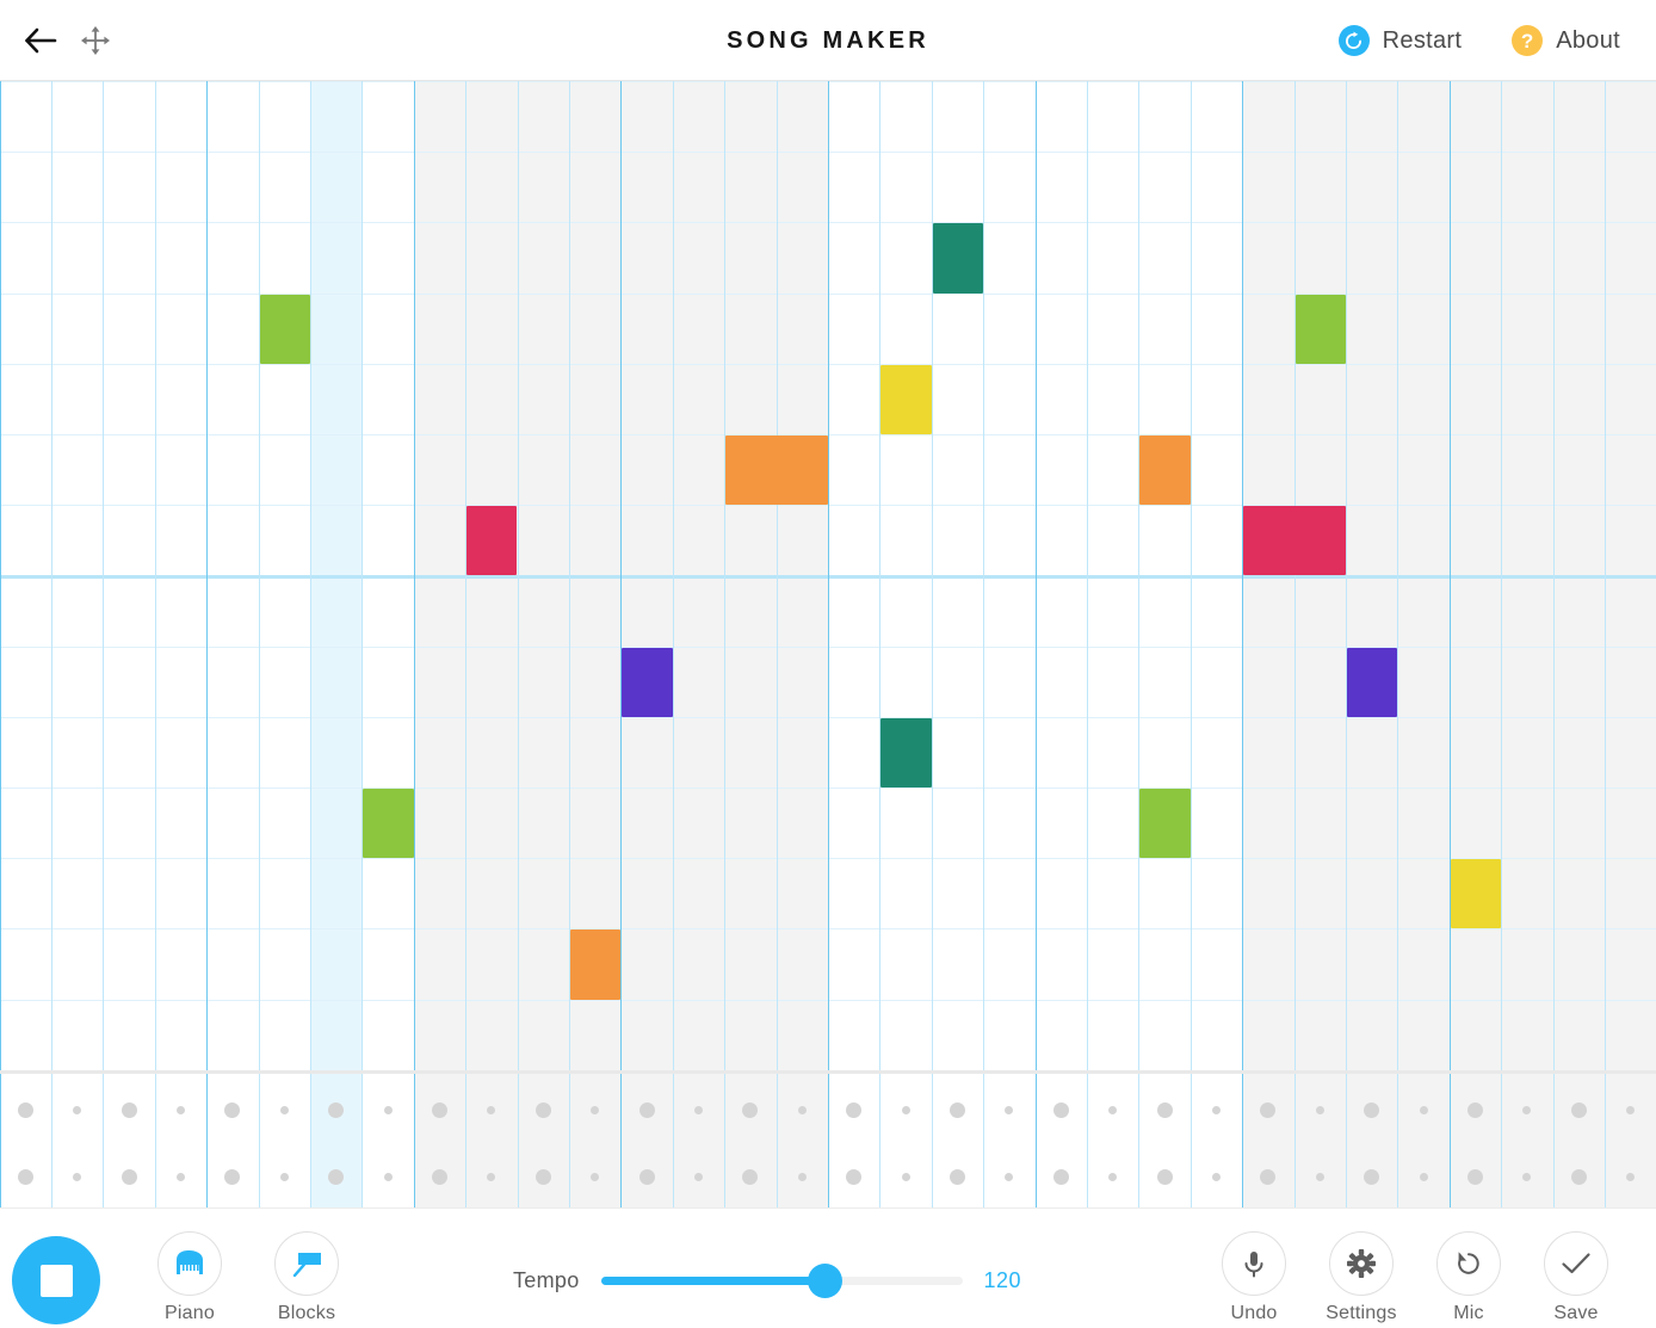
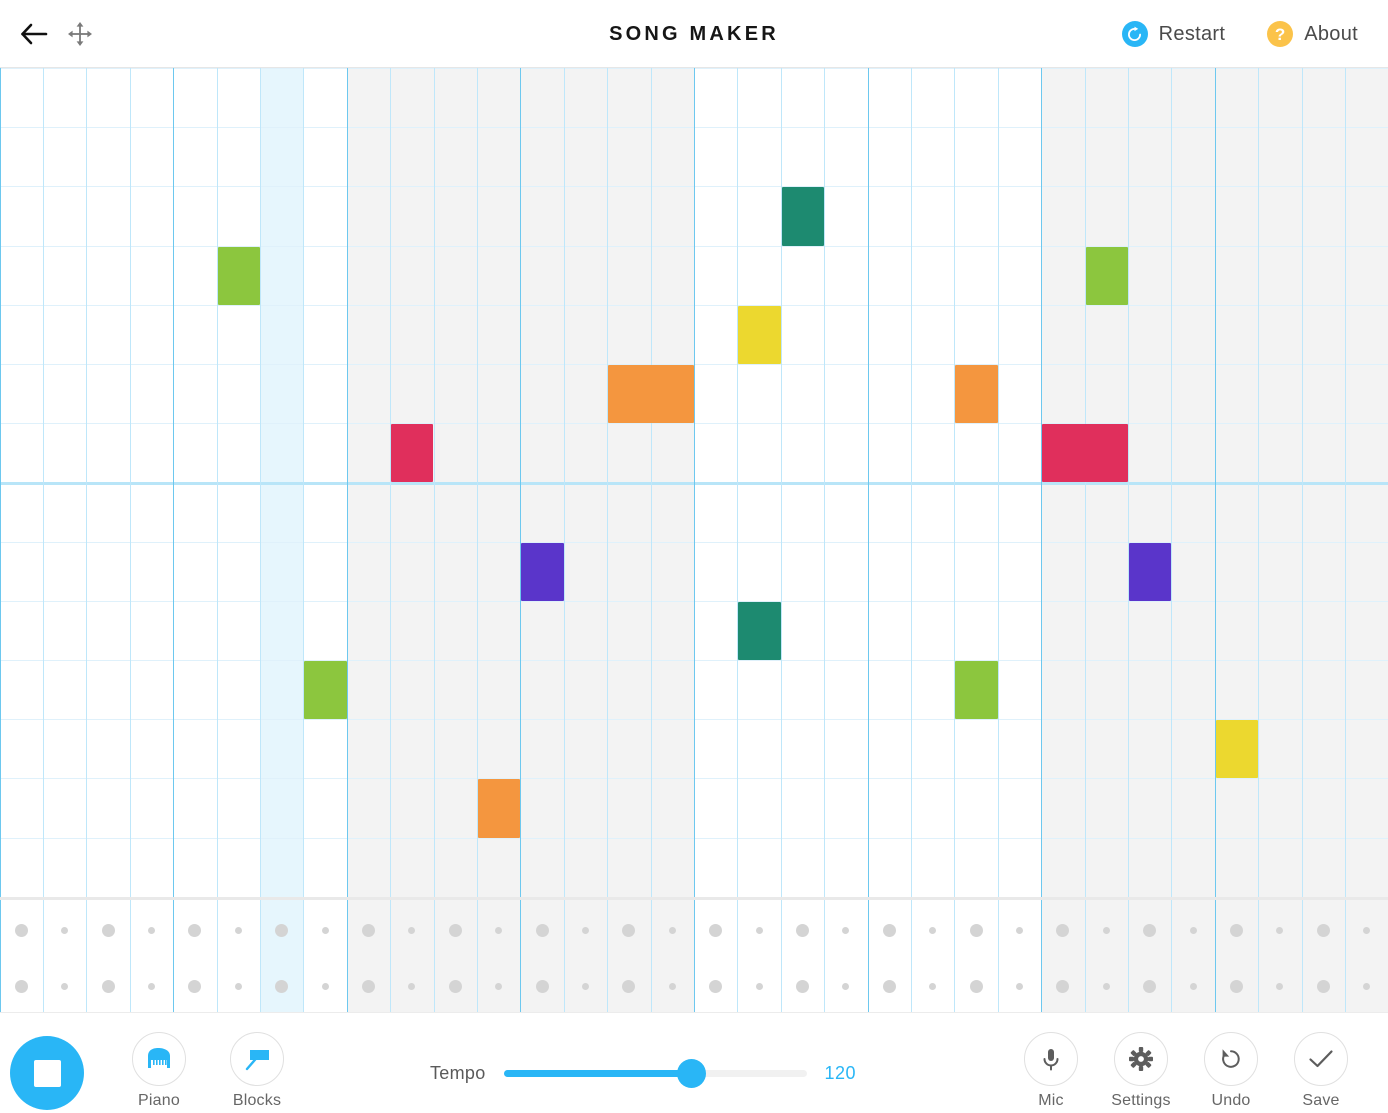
  SONG MAKER
  Restart
  ?
  About
  Piano
  Blocks
  Tempo
  120
- Undo
+ Mic
  Settings
- Mic
+ Undo
  Save
